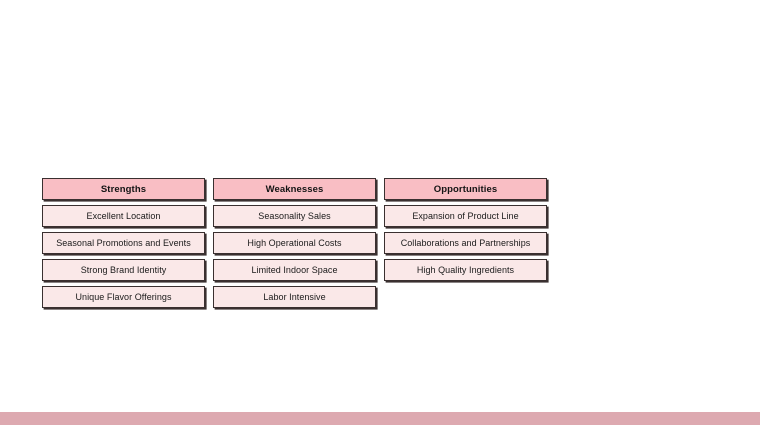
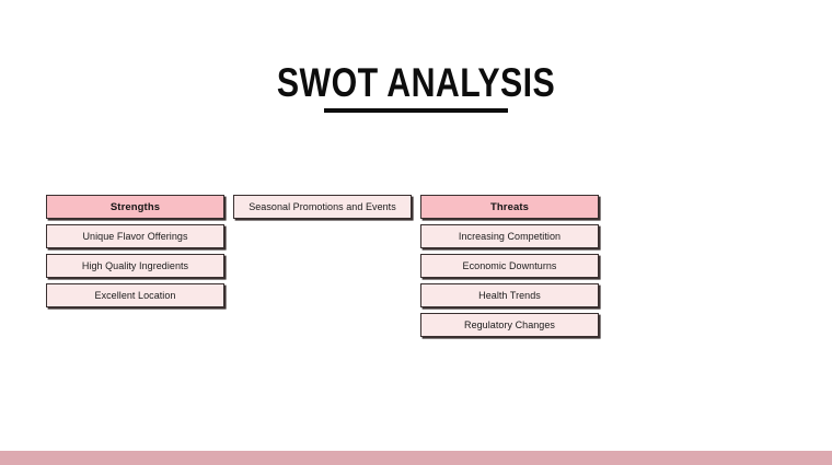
+ SWOT ANALYSIS
  Strengths
- Excellent Location
+ Unique Flavor Offerings
- Seasonal Promotions and Events
+ High Quality Ingredients
- Strong Brand Identity
- Unique Flavor Offerings
+ Excellent Location
- Weaknesses
- Seasonality Sales
- High Operational Costs
- Limited Indoor Space
- Labor Intensive
- Opportunities
- Expansion of Product Line
- Collaborations and Partnerships
- High Quality Ingredients
+ Seasonal Promotions and Events
+ Threats
+ Increasing Competition
+ Economic Downturns
+ Health Trends
+ Regulatory Changes
